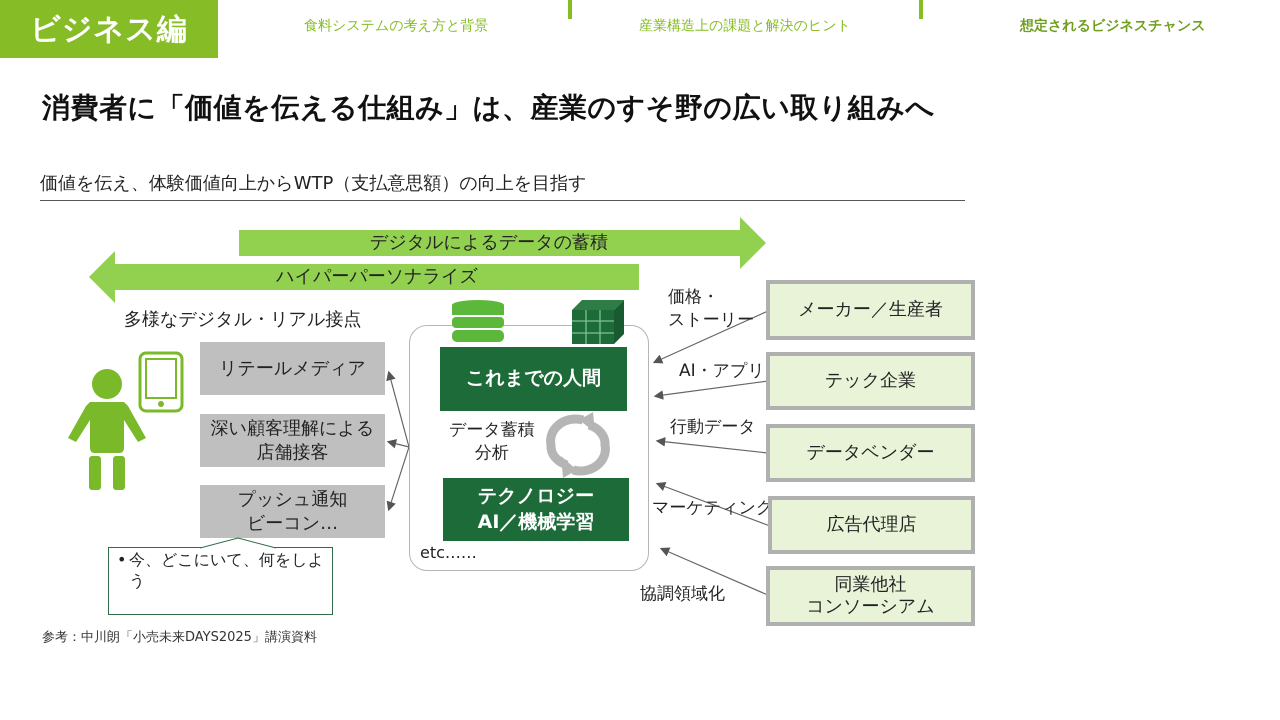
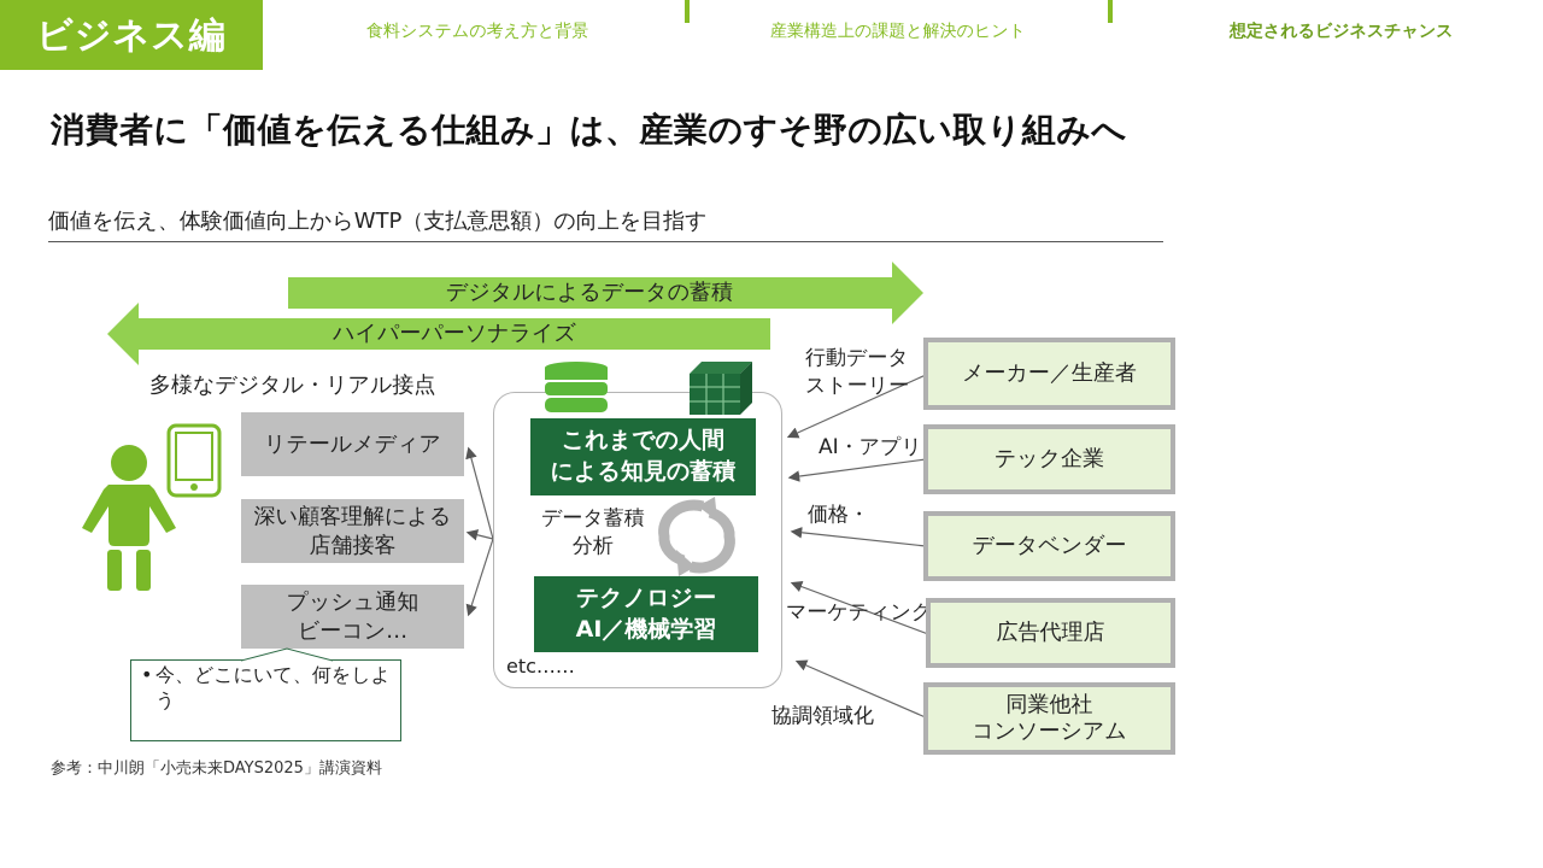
  ビジネス編
  食料システムの考え方と背景
  産業構造上の課題と解決のヒント
  想定されるビジネスチャンス
  消費者に「価値を伝える仕組み」は、産業のすそ野の広い取り組みへ
  価値を伝え、体験価値向上からWTP（支払意思額）の向上を目指す
  デジタルによるデータの蓄積
  ハイパーパーソナライズ
  多様なデジタル・リアル接点
  リテールメディア
  深い顧客理解による
  店舗接客
  プッシュ通知
  ビーコン…
  •
  今、どこにいて、何をしよう
  これまでの人間
+ による知見の蓄積
  データ蓄積
  分析
  テクノロジー
  AI／機械学習
  etc……
- 価格・
+ 行動データ
  ストーリー
  AI・アプリ
- 行動データ
+ 価格・
  マーケティング
  協調領域化
  メーカー／生産者
  テック企業
  データベンダー
  広告代理店
  同業他社
  コンソーシアム
  参考：中川朗「小売未来DAYS2025」講演資料
